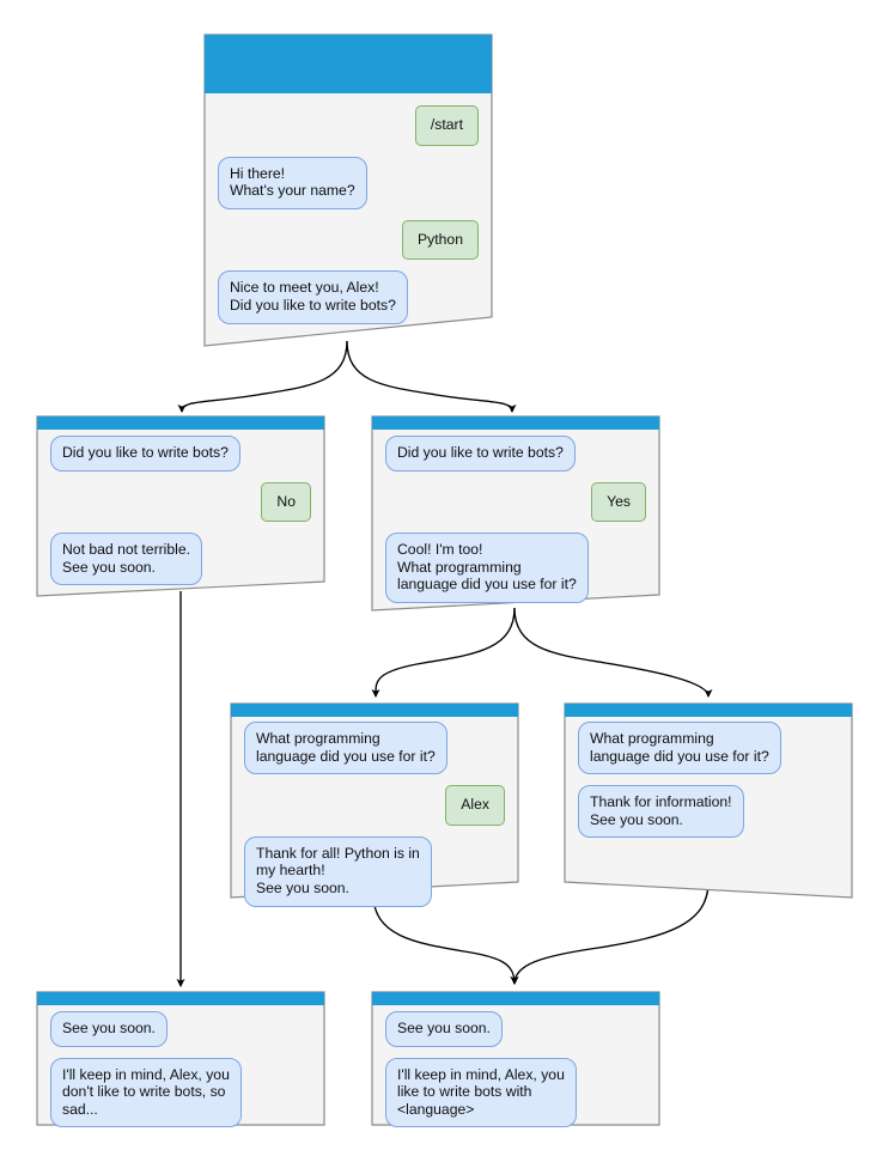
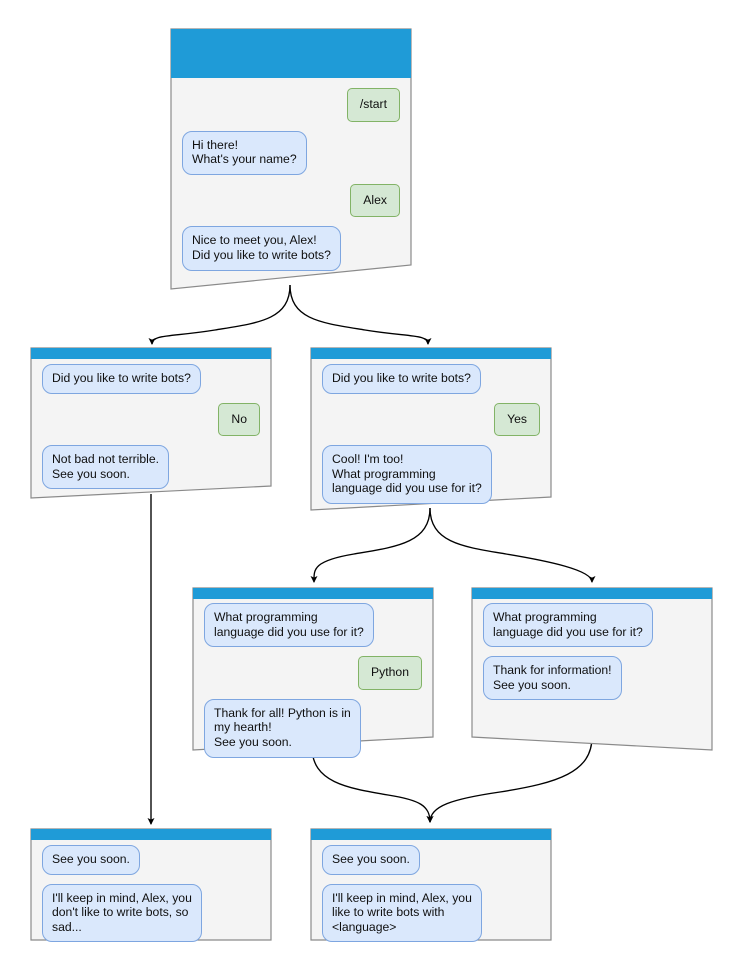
  /start
  Hi there!
  What's your name?
- Python
+ Alex
  Nice to meet you, Alex!
  Did you like to write bots?
  Did you like to write bots?
  No
  Not bad not terrible.
  See you soon.
  Did you like to write bots?
  Yes
  Cool! I'm too!
  What programming
  language did you use for it?
  What programming
  language did you use for it?
- Alex
+ Python
  Thank for all! Python is in
  my hearth!
  See you soon.
  What programming
  language did you use for it?
  Thank for information!
  See you soon.
  See you soon.
  I'll keep in mind, Alex, you
  don't like to write bots, so
  sad...
  See you soon.
  I'll keep in mind, Alex, you
  like to write bots with
  <language>
